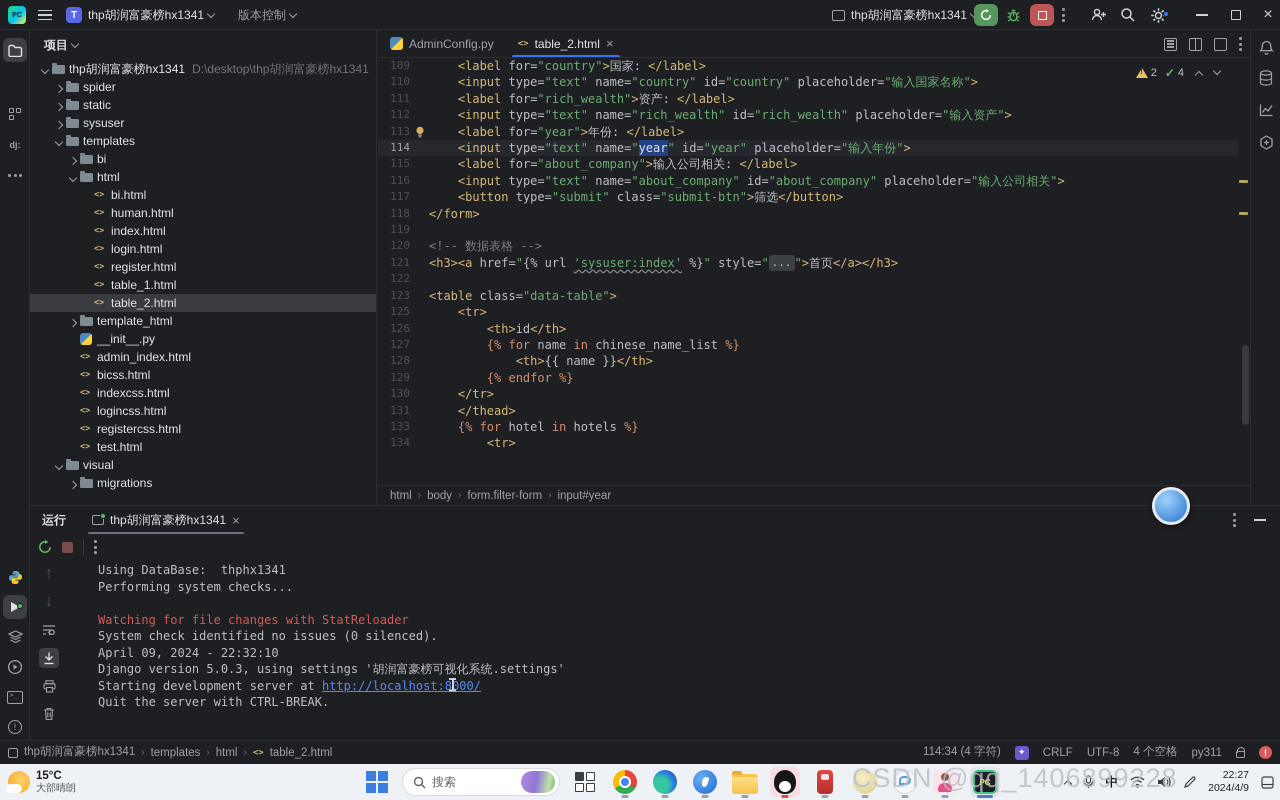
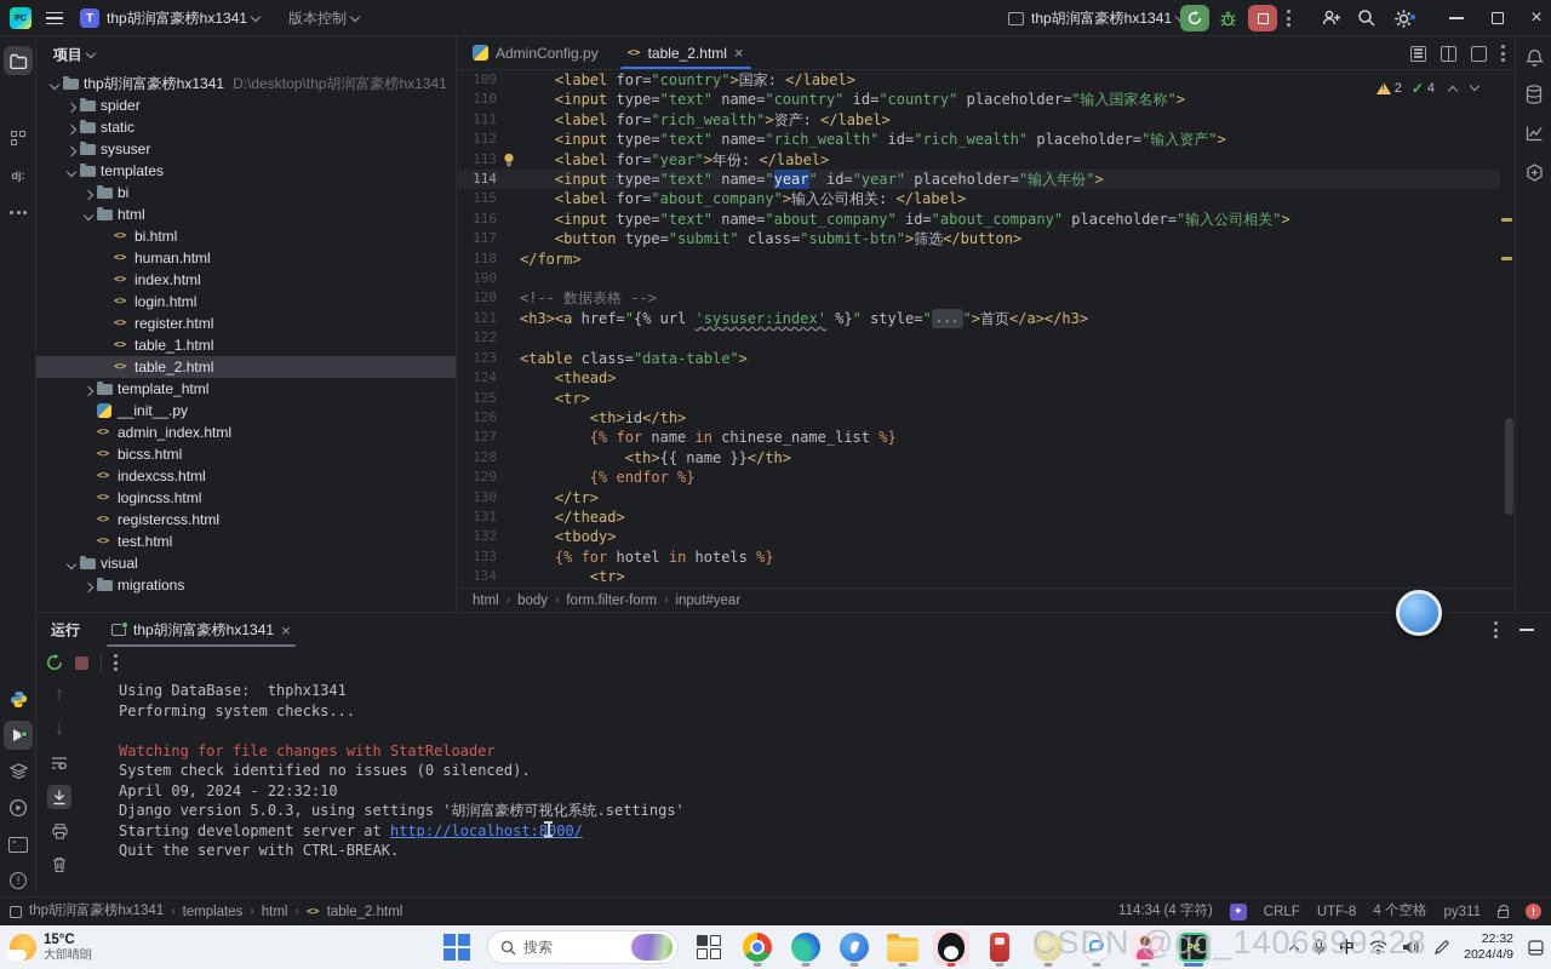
  T
  thp胡润富豪榜hx1341
  版本控制
  thp胡润富豪榜hx1341
  ×
  dj:
  !
  项目
  thp胡润富豪榜hx1341
  D:\desktop\thp胡润富豪榜hx1341
  spider
  static
  sysuser
  templates
  bi
  html
  <>
  bi.html
  <>
  human.html
  <>
  index.html
  <>
  login.html
  <>
  register.html
  <>
  table_1.html
  <>
  table_2.html
  template_html
  __init__.py
  <>
  admin_index.html
  <>
  bicss.html
  <>
  indexcss.html
  <>
  logincss.html
  <>
  registercss.html
  <>
  test.html
  visual
  migrations
  AdminConfig.py
  <>
  table_2.html
  ×
  109
  <label
  for
  =
  "country"
  >
  国家:
  </label>
  110
  <input
  type
  =
  "text"
  name
  =
  "country"
  id
  =
  "country"
  placeholder
  =
  "输入国家名称"
  >
  111
  <label
  for
  =
  "rich_wealth"
  >
  资产:
  </label>
  112
  <input
  type
  =
  "text"
  name
  =
  "rich_wealth"
  id
  =
  "rich_wealth"
  placeholder
  =
  "输入资产"
  >
  113
  <label
  for
  =
  "year"
  >
  年份:
  </label>
  114
  <input
  type
  =
  "text"
  name
  =
  "
  year
  "
  id
  =
  "year"
  placeholder
  =
  "输入年份"
  >
  115
  <label
  for
  =
  "about_company"
  >
  输入公司相关:
  </label>
  116
  <input
  type
  =
  "text"
  name
  =
  "about_company"
  id
  =
  "about_company"
  placeholder
  =
  "输入公司相关"
  >
  117
  <button
  type
  =
  "submit"
  class
  =
  "submit-btn"
  >
  筛选
  </button>
  118
  </form>
- 119
+ 190
  120
  <!-- 数据表格 -->
  121
  <h3><a
  href
  =
  "
  {% url
  'sysuser:index'
  %}
  "
  style
  =
  "
  ...
  "
  >
  首页
  </a></h3>
  122
  123
  <table
  class
  =
  "data-table"
  >
+ 124
+ <thead>
  125
  <tr>
  126
  <th>
  id
  </th>
  127
  {% for
  name
  in
  chinese_name_list
  %}
  128
  <th>
  {{ name }}
  </th>
  129
  {% endfor %}
  130
  </tr>
  131
  </thead>
+ 132
+ <tbody>
  133
  {% for
  hotel
  in
  hotels
  %}
  134
  <tr>
  2
  ✓
  4
  html
  ›
  body
  ›
  form.filter-form
  ›
  input#year
  运行
  thp胡润富豪榜hx1341
  ×
  ↑
  ↓
  Using DataBase: thphx1341
  Performing system checks...
  Watching for file changes with StatReloader
  System check identified no issues (0 silenced).
  April 09, 2024 - 22:32:10
  Django version 5.0.3, using settings '胡润富豪榜可视化系统.settings'
  Starting development server at http://localhost:00/
  Quit the server with CTRL-BREAK.
  thp胡润富豪榜hx1341
  ›
  templates
  ›
  html
  ›
  <>
  table_2.html
  114:34 (4 字符)
  ✦
  CRLF
  UTF-8
  4 个空格
  py311
  !
  15°C
  大部晴朗
  搜索
  PC
  中
- 22:27
+ 22:32
  2024/4/9
  CSDN @qq_1406899228
